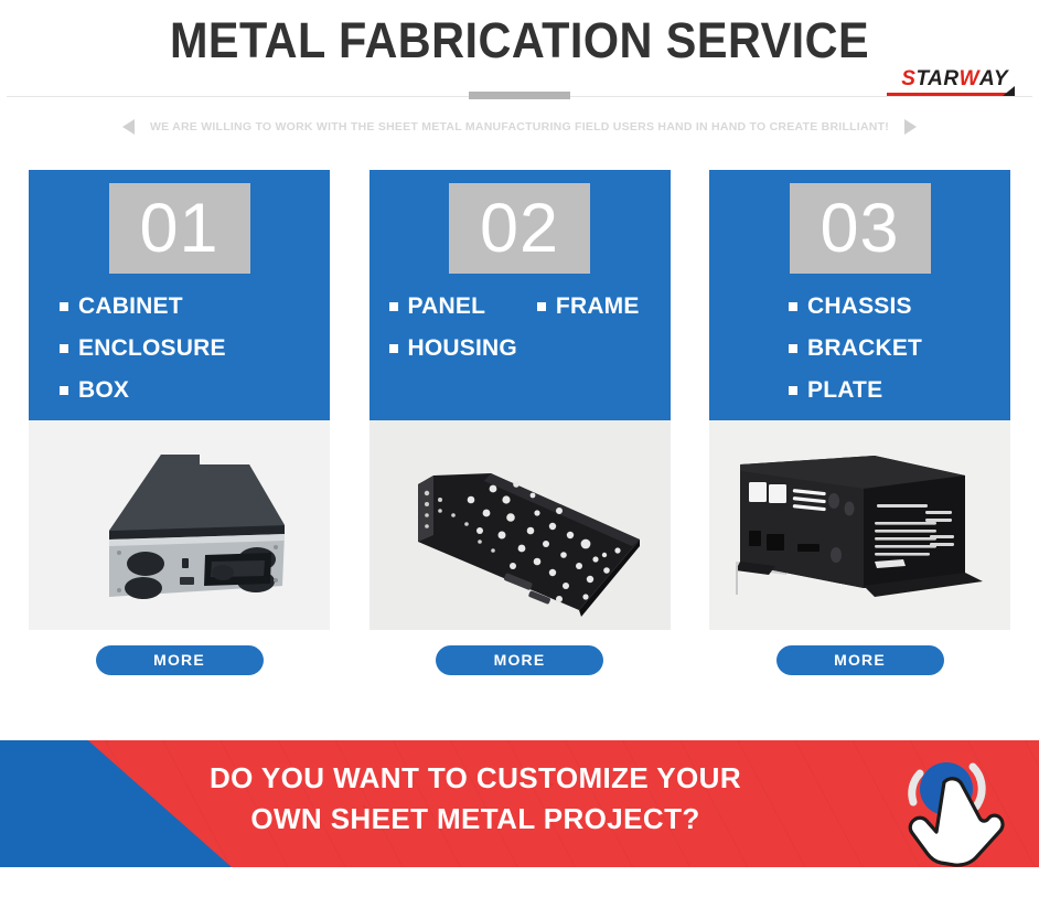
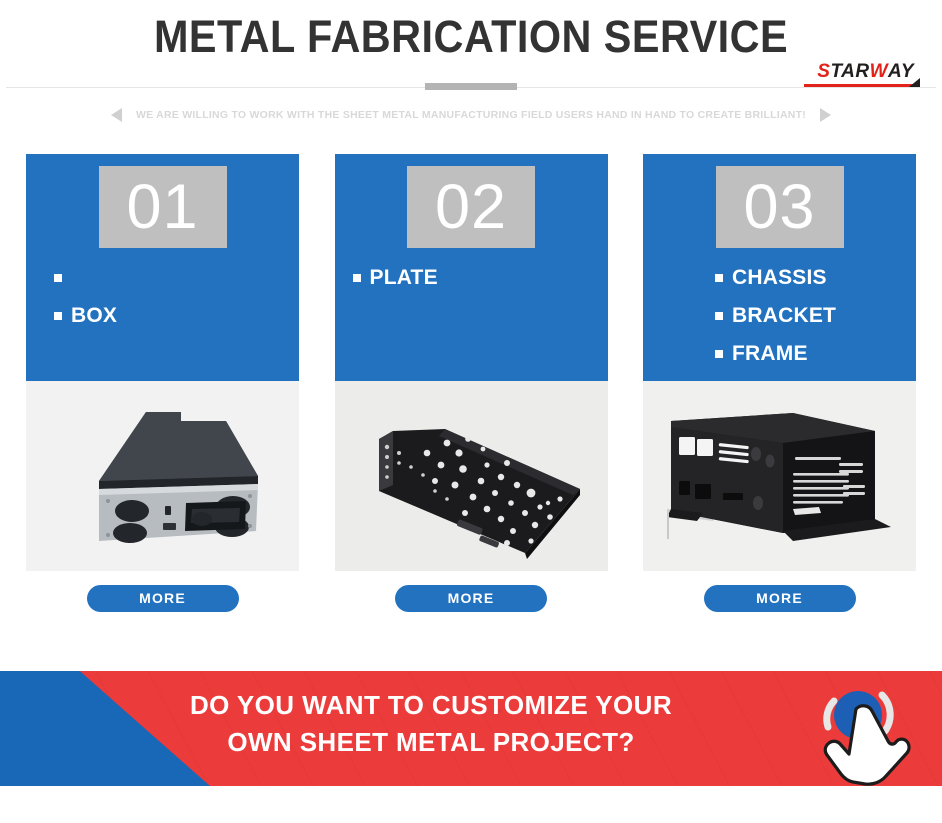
  METAL FABRICATION SERVICE
  S
  TAR
  W
  AY
  WE ARE WILLING TO WORK WITH THE SHEET METAL MANUFACTURING FIELD USERS HAND IN HAND TO CREATE BRILLIANT!
  01
- CABINET
- ENCLOSURE
  BOX
  MORE
  02
- PANEL
- HOUSING
- FRAME
+ PLATE
  MORE
  03
  CHASSIS
  BRACKET
- PLATE
+ FRAME
  MORE
  DO YOU WANT TO CUSTOMIZE YOUR
  OWN SHEET METAL PROJECT?
